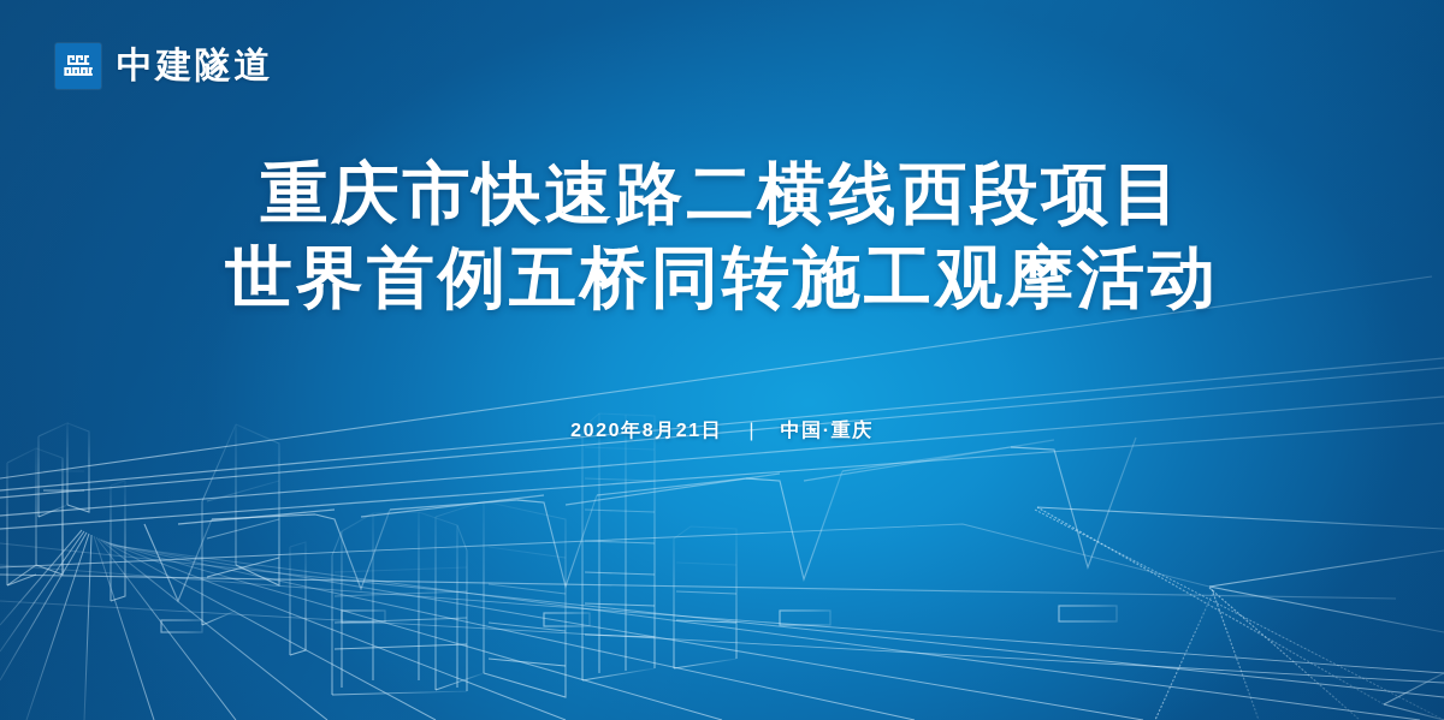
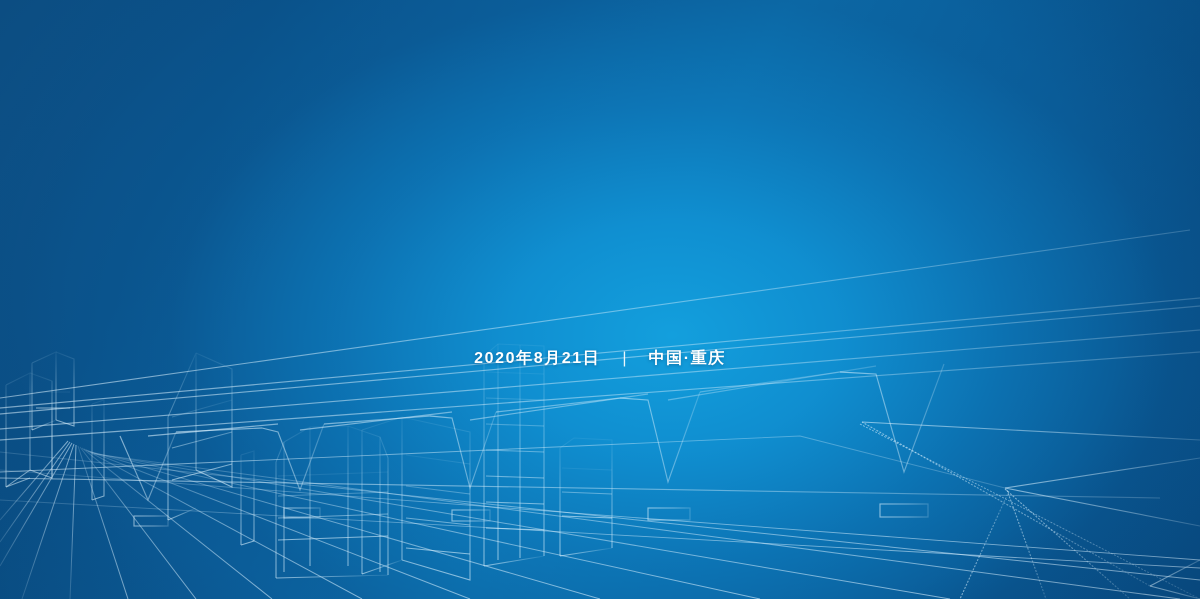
- 中建隧道
- 重庆市快速路二横线西段项目
- 世界首例五桥同转施工观摩活动
  2020年8月21日
  |
  中国·重庆
